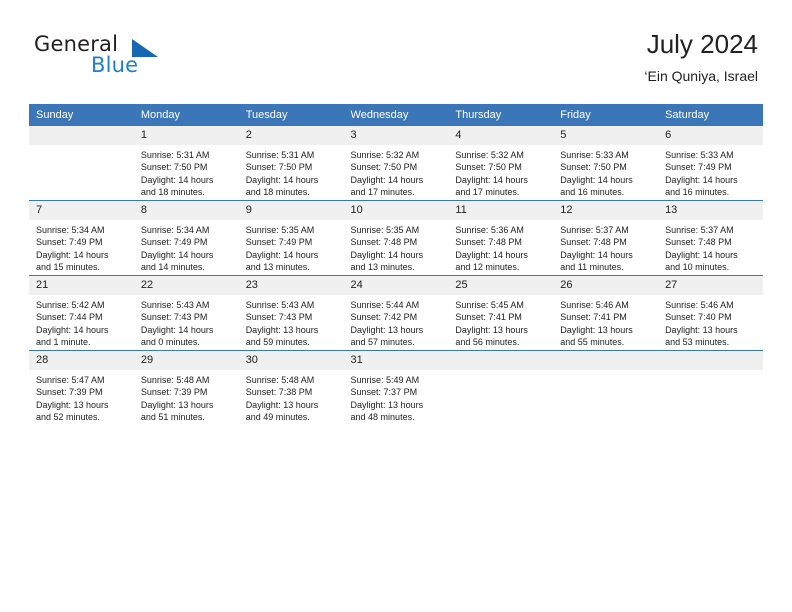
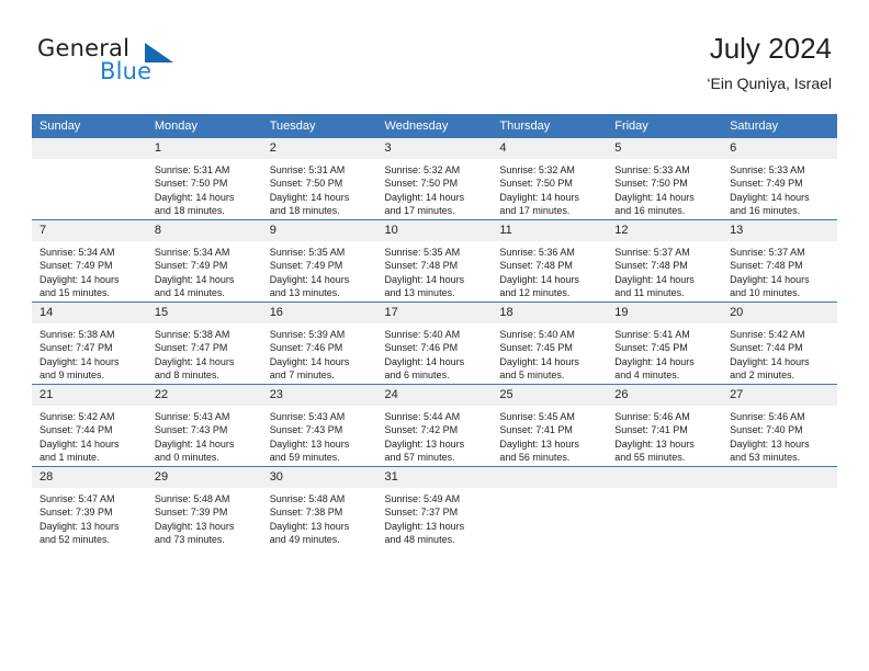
  General
  Blue
  July 2024
  ‘Ein Quniya, Israel
  Sunday	Monday	Tuesday	Wednesday	Thursday	Friday	Saturday
  	1Sunrise: 5:31 AMSunset: 7:50 PMDaylight: 14 hoursand 18 minutes.	2Sunrise: 5:31 AMSunset: 7:50 PMDaylight: 14 hoursand 18 minutes.	3Sunrise: 5:32 AMSunset: 7:50 PMDaylight: 14 hoursand 17 minutes.	4Sunrise: 5:32 AMSunset: 7:50 PMDaylight: 14 hoursand 17 minutes.	5Sunrise: 5:33 AMSunset: 7:50 PMDaylight: 14 hoursand 16 minutes.	6Sunrise: 5:33 AMSunset: 7:49 PMDaylight: 14 hoursand 16 minutes.
  7Sunrise: 5:34 AMSunset: 7:49 PMDaylight: 14 hoursand 15 minutes.	8Sunrise: 5:34 AMSunset: 7:49 PMDaylight: 14 hoursand 14 minutes.	9Sunrise: 5:35 AMSunset: 7:49 PMDaylight: 14 hoursand 13 minutes.	10Sunrise: 5:35 AMSunset: 7:48 PMDaylight: 14 hoursand 13 minutes.	11Sunrise: 5:36 AMSunset: 7:48 PMDaylight: 14 hoursand 12 minutes.	12Sunrise: 5:37 AMSunset: 7:48 PMDaylight: 14 hoursand 11 minutes.	13Sunrise: 5:37 AMSunset: 7:48 PMDaylight: 14 hoursand 10 minutes.
+ 14Sunrise: 5:38 AMSunset: 7:47 PMDaylight: 14 hoursand 9 minutes.	15Sunrise: 5:38 AMSunset: 7:47 PMDaylight: 14 hoursand 8 minutes.	16Sunrise: 5:39 AMSunset: 7:46 PMDaylight: 14 hoursand 7 minutes.	17Sunrise: 5:40 AMSunset: 7:46 PMDaylight: 14 hoursand 6 minutes.	18Sunrise: 5:40 AMSunset: 7:45 PMDaylight: 14 hoursand 5 minutes.	19Sunrise: 5:41 AMSunset: 7:45 PMDaylight: 14 hoursand 4 minutes.	20Sunrise: 5:42 AMSunset: 7:44 PMDaylight: 14 hoursand 2 minutes.
  21Sunrise: 5:42 AMSunset: 7:44 PMDaylight: 14 hoursand 1 minute.	22Sunrise: 5:43 AMSunset: 7:43 PMDaylight: 14 hoursand 0 minutes.	23Sunrise: 5:43 AMSunset: 7:43 PMDaylight: 13 hoursand 59 minutes.	24Sunrise: 5:44 AMSunset: 7:42 PMDaylight: 13 hoursand 57 minutes.	25Sunrise: 5:45 AMSunset: 7:41 PMDaylight: 13 hoursand 56 minutes.	26Sunrise: 5:46 AMSunset: 7:41 PMDaylight: 13 hoursand 55 minutes.	27Sunrise: 5:46 AMSunset: 7:40 PMDaylight: 13 hoursand 53 minutes.
- 28Sunrise: 5:47 AMSunset: 7:39 PMDaylight: 13 hoursand 52 minutes.	29Sunrise: 5:48 AMSunset: 7:39 PMDaylight: 13 hoursand 51 minutes.	30Sunrise: 5:48 AMSunset: 7:38 PMDaylight: 13 hoursand 49 minutes.	31Sunrise: 5:49 AMSunset: 7:37 PMDaylight: 13 hoursand 48 minutes.
+ 28Sunrise: 5:47 AMSunset: 7:39 PMDaylight: 13 hoursand 52 minutes.	29Sunrise: 5:48 AMSunset: 7:39 PMDaylight: 13 hoursand 73 minutes.	30Sunrise: 5:48 AMSunset: 7:38 PMDaylight: 13 hoursand 49 minutes.	31Sunrise: 5:49 AMSunset: 7:37 PMDaylight: 13 hoursand 48 minutes.
